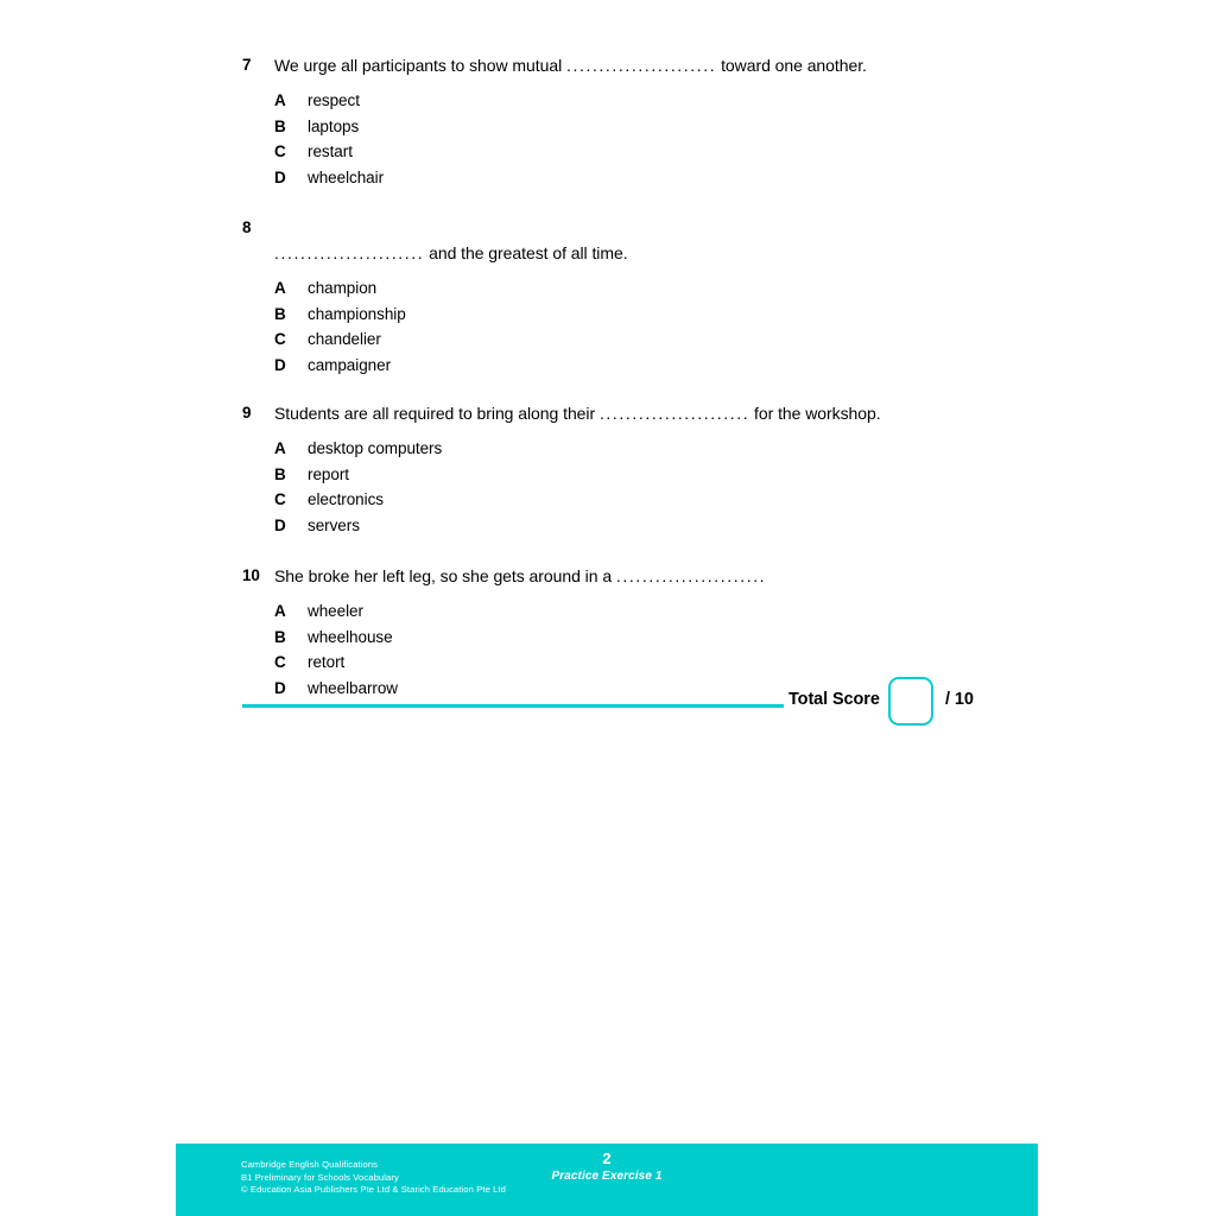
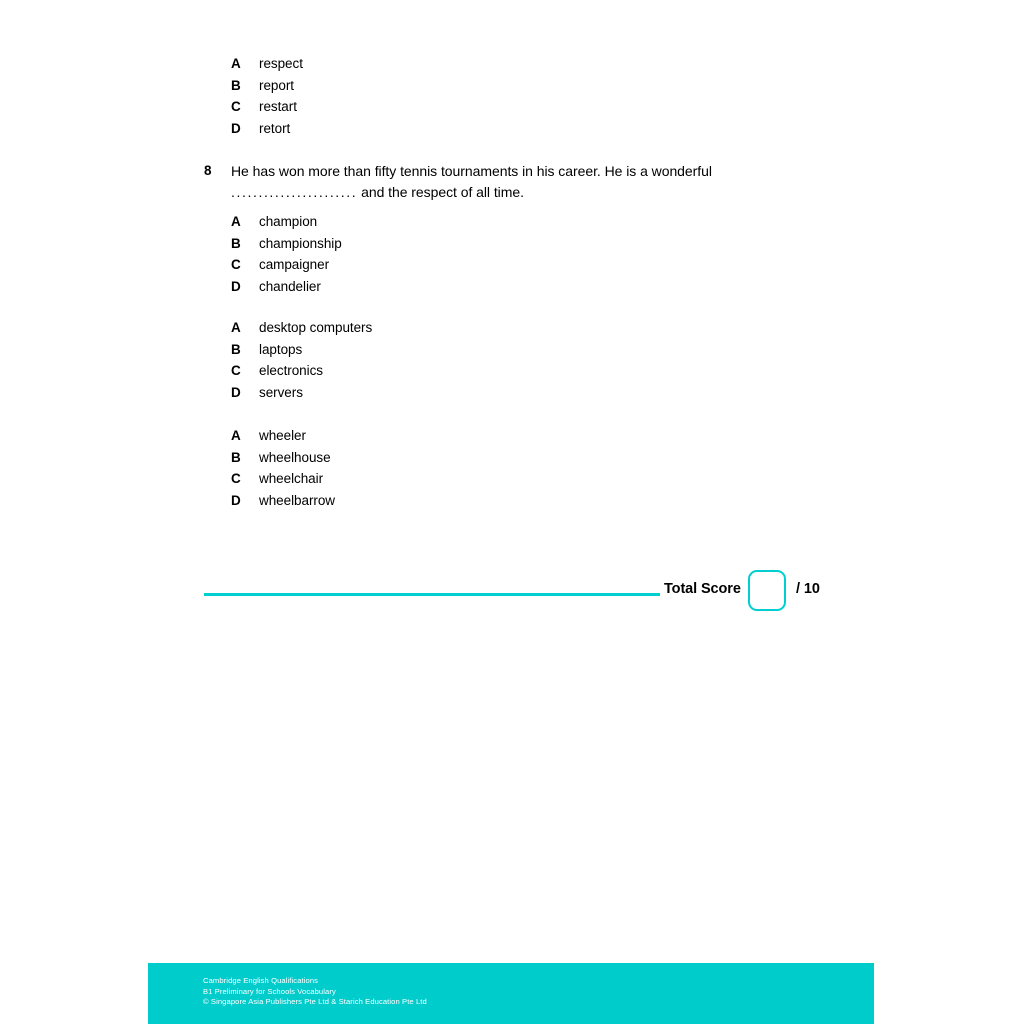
- 7
- We urge all participants to show mutual ....................... toward one another.
  A
  respect
  B
- laptops
+ report
  C
  restart
  D
- wheelchair
+ retort
  8
+ He has won more than fifty tennis tournaments in his career. He is a wonderful
- ....................... and the greatest of all time.
+ ....................... and the respect of all time.
  A
  champion
  B
  championship
  C
- chandelier
+ campaigner
  D
- campaigner
+ chandelier
- 9
- Students are all required to bring along their ....................... for the workshop.
  A
  desktop computers
  B
- report
+ laptops
  C
  electronics
  D
  servers
- 10
- She broke her left leg, so she gets around in a .......................
  A
  wheeler
  B
  wheelhouse
  C
- retort
+ wheelchair
  D
  wheelbarrow
  Total Score
  / 10
  Cambridge English Qualifications
  B1 Preliminary for Schools Vocabulary
- © Education Asia Publishers Pte Ltd & Starich Education Pte Ltd
+ © Singapore Asia Publishers Pte Ltd & Starich Education Pte Ltd
- 2
- Practice Exercise 1
